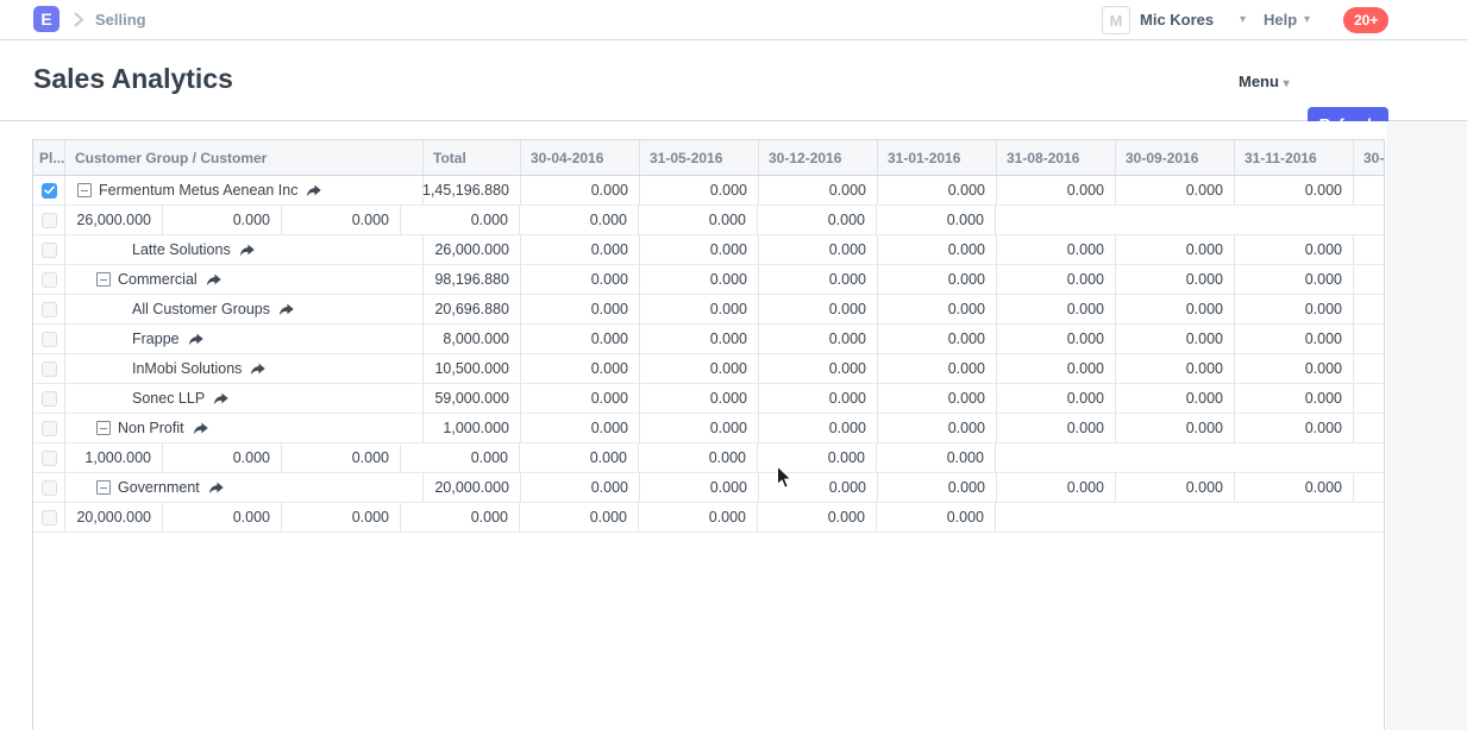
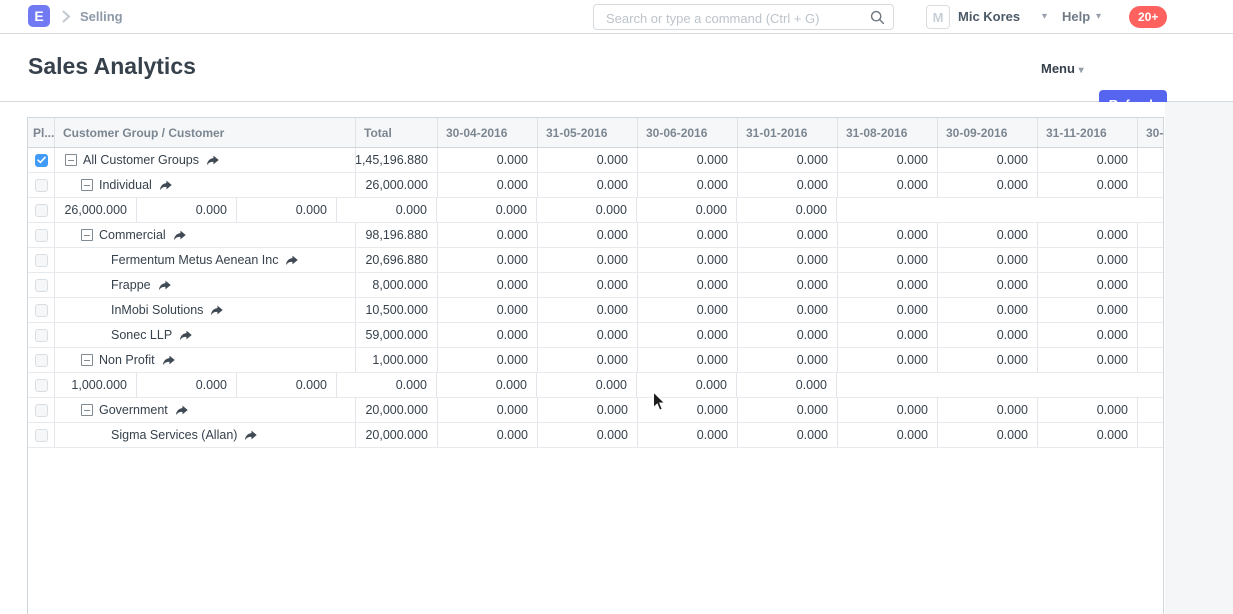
  E
  Selling
+ Search or type a command (Ctrl + G)
  M
  Mic Kores
  ▾
  Help
  ▾
  20+
  Sales Analytics
  Menu ▾
  Pl...
  Customer Group / Customer
  Total
  30-04-2016
  31-05-2016
- 30-12-2016
+ 30-06-2016
  31-01-2016
  31-08-2016
  30-09-2016
  31-11-2016
- Fermentum Metus Aenean Inc
+ All Customer Groups
  1,45,196.880
  0.000
  0.000
  0.000
  0.000
  0.000
  0.000
  0.000
+ Individual
  26,000.000
  0.000
  0.000
  0.000
  0.000
  0.000
  0.000
  0.000
- Latte Solutions
  26,000.000
  0.000
  0.000
  0.000
  0.000
  0.000
  0.000
  0.000
  Commercial
  98,196.880
  0.000
  0.000
  0.000
  0.000
  0.000
  0.000
  0.000
- All Customer Groups
+ Fermentum Metus Aenean Inc
  20,696.880
  0.000
  0.000
  0.000
  0.000
  0.000
  0.000
  0.000
  Frappe
  8,000.000
  0.000
  0.000
  0.000
  0.000
  0.000
  0.000
  0.000
  InMobi Solutions
  10,500.000
  0.000
  0.000
  0.000
  0.000
  0.000
  0.000
  0.000
  Sonec LLP
  59,000.000
  0.000
  0.000
  0.000
  0.000
  0.000
  0.000
  0.000
  Non Profit
  1,000.000
  0.000
  0.000
  0.000
  0.000
  0.000
  0.000
  0.000
  1,000.000
  0.000
  0.000
  0.000
  0.000
  0.000
  0.000
  0.000
  Government
  20,000.000
  0.000
  0.000
  0.000
  0.000
  0.000
  0.000
  0.000
+ Sigma Services (Allan)
  20,000.000
  0.000
  0.000
  0.000
  0.000
  0.000
  0.000
  0.000
